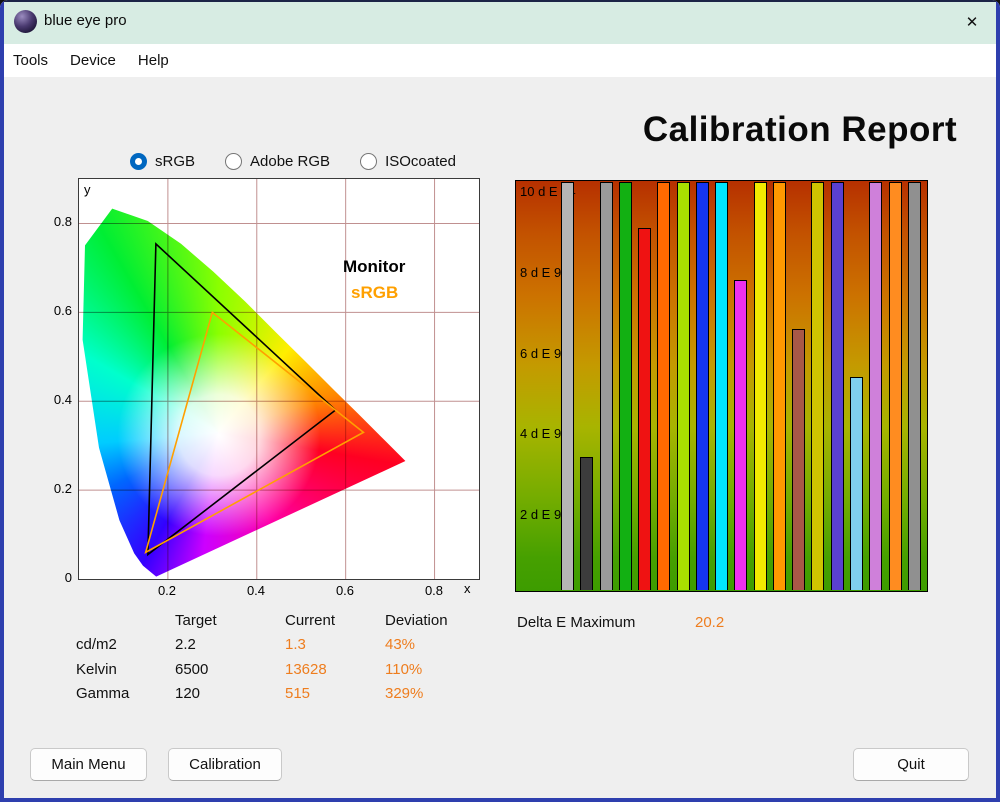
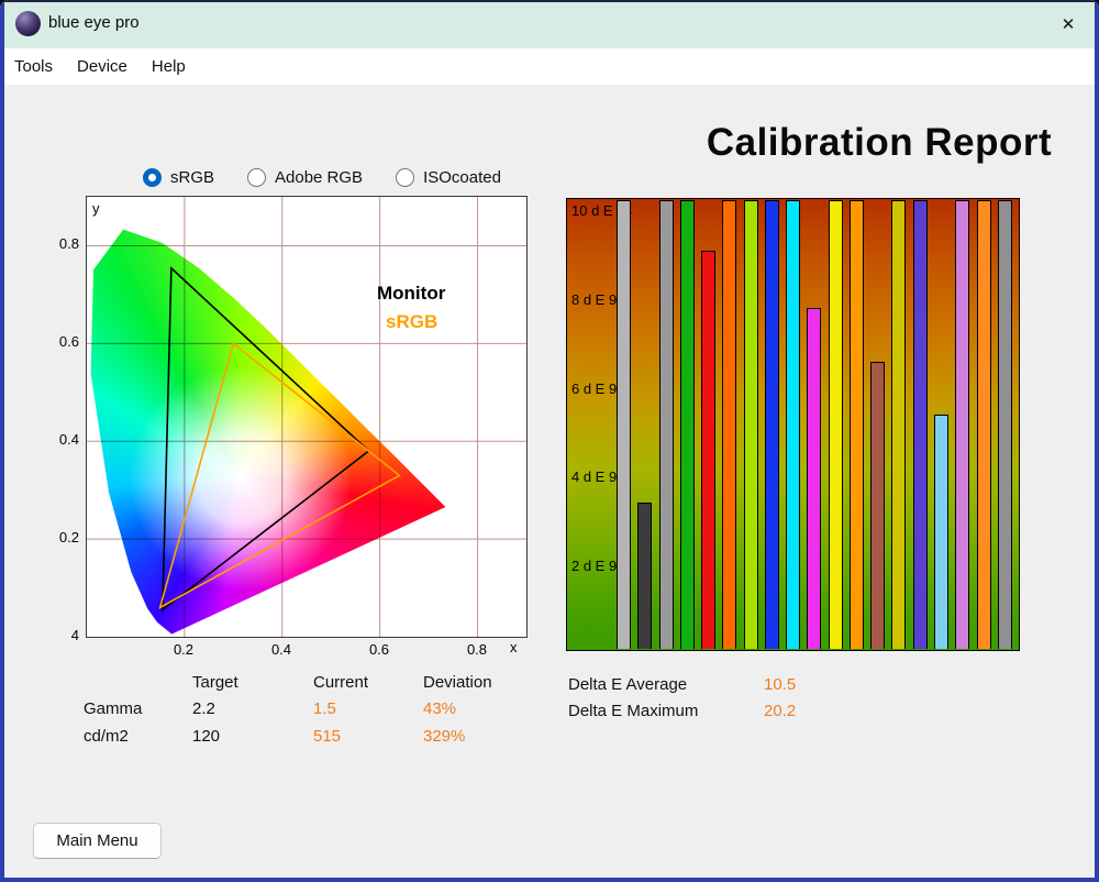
  blue eye pro
  ✕
  Tools
  Device
  Help
  Calibration Report
  sRGB
  Adobe RGB
  ISOcoated
  Monitor
  sRGB
  y
  x
  0.8
  0.6
  0.4
  0.2
- 0
+ 4
  0.2
  0.4
  0.6
  0.8
  8 d E 9
  6 d E 9
  4 d E 9
  2 d E 9
  Target
  Current
  Deviation
- cd/m2
+ Gamma
  2.2
- 1.3
+ 1.5
  43%
- Kelvin
- 6500
- 13628
- 110%
- Gamma
+ cd/m2
  120
  515
  329%
+ Delta E Average
+ 10.5
  Delta E Maximum
  20.2
  Main Menu
- Calibration
- Quit
